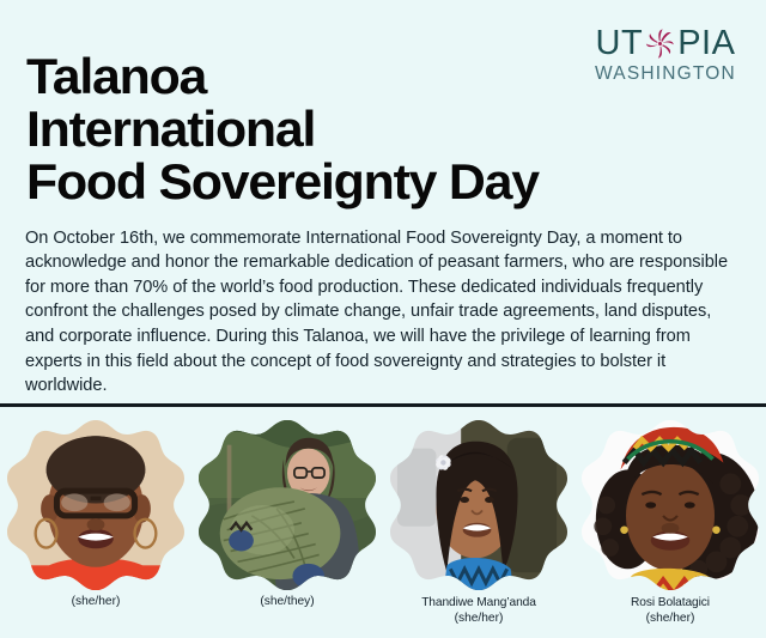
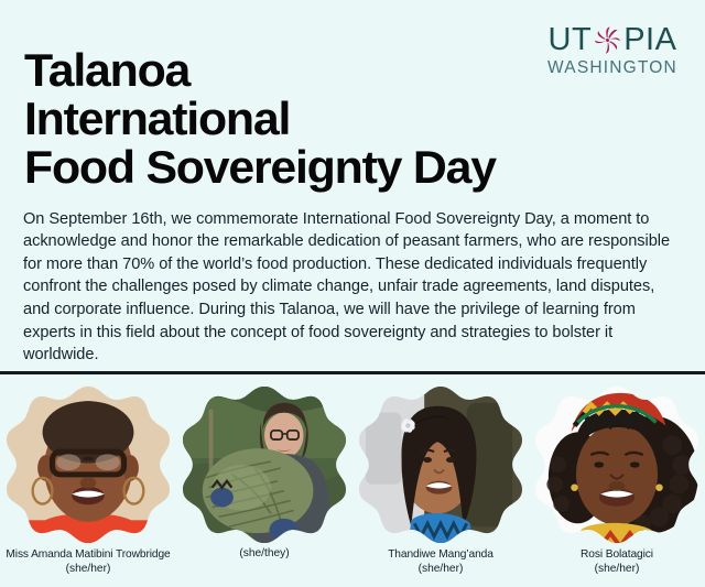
  Talanoa
  International
  Food Sovereignty Day
- On October 16th, we commemorate International Food Sovereignty Day, a moment to acknowledge and honor the remarkable dedication of peasant farmers, who are responsible for more than 70% of the world’s food production. These dedicated individuals frequently confront the challenges posed by climate change, unfair trade agreements, land disputes, and corporate influence. During this Talanoa, we will have the privilege of learning from experts in this field about the concept of food sovereignty and strategies to bolster it worldwide.
+ On September 16th, we commemorate International Food Sovereignty Day, a moment to acknowledge and honor the remarkable dedication of peasant farmers, who are responsible for more than 70% of the world’s food production. These dedicated individuals frequently confront the challenges posed by climate change, unfair trade agreements, land disputes, and corporate influence. During this Talanoa, we will have the privilege of learning from experts in this field about the concept of food sovereignty and strategies to bolster it worldwide.
  UT
  PIA
  WASHINGTON
+ Miss Amanda Matibini Trowbridge
  (she/her)
  (she/they)
  Thandiwe Mang’anda
  (she/her)
  Rosi Bolatagici
  (she/her)
